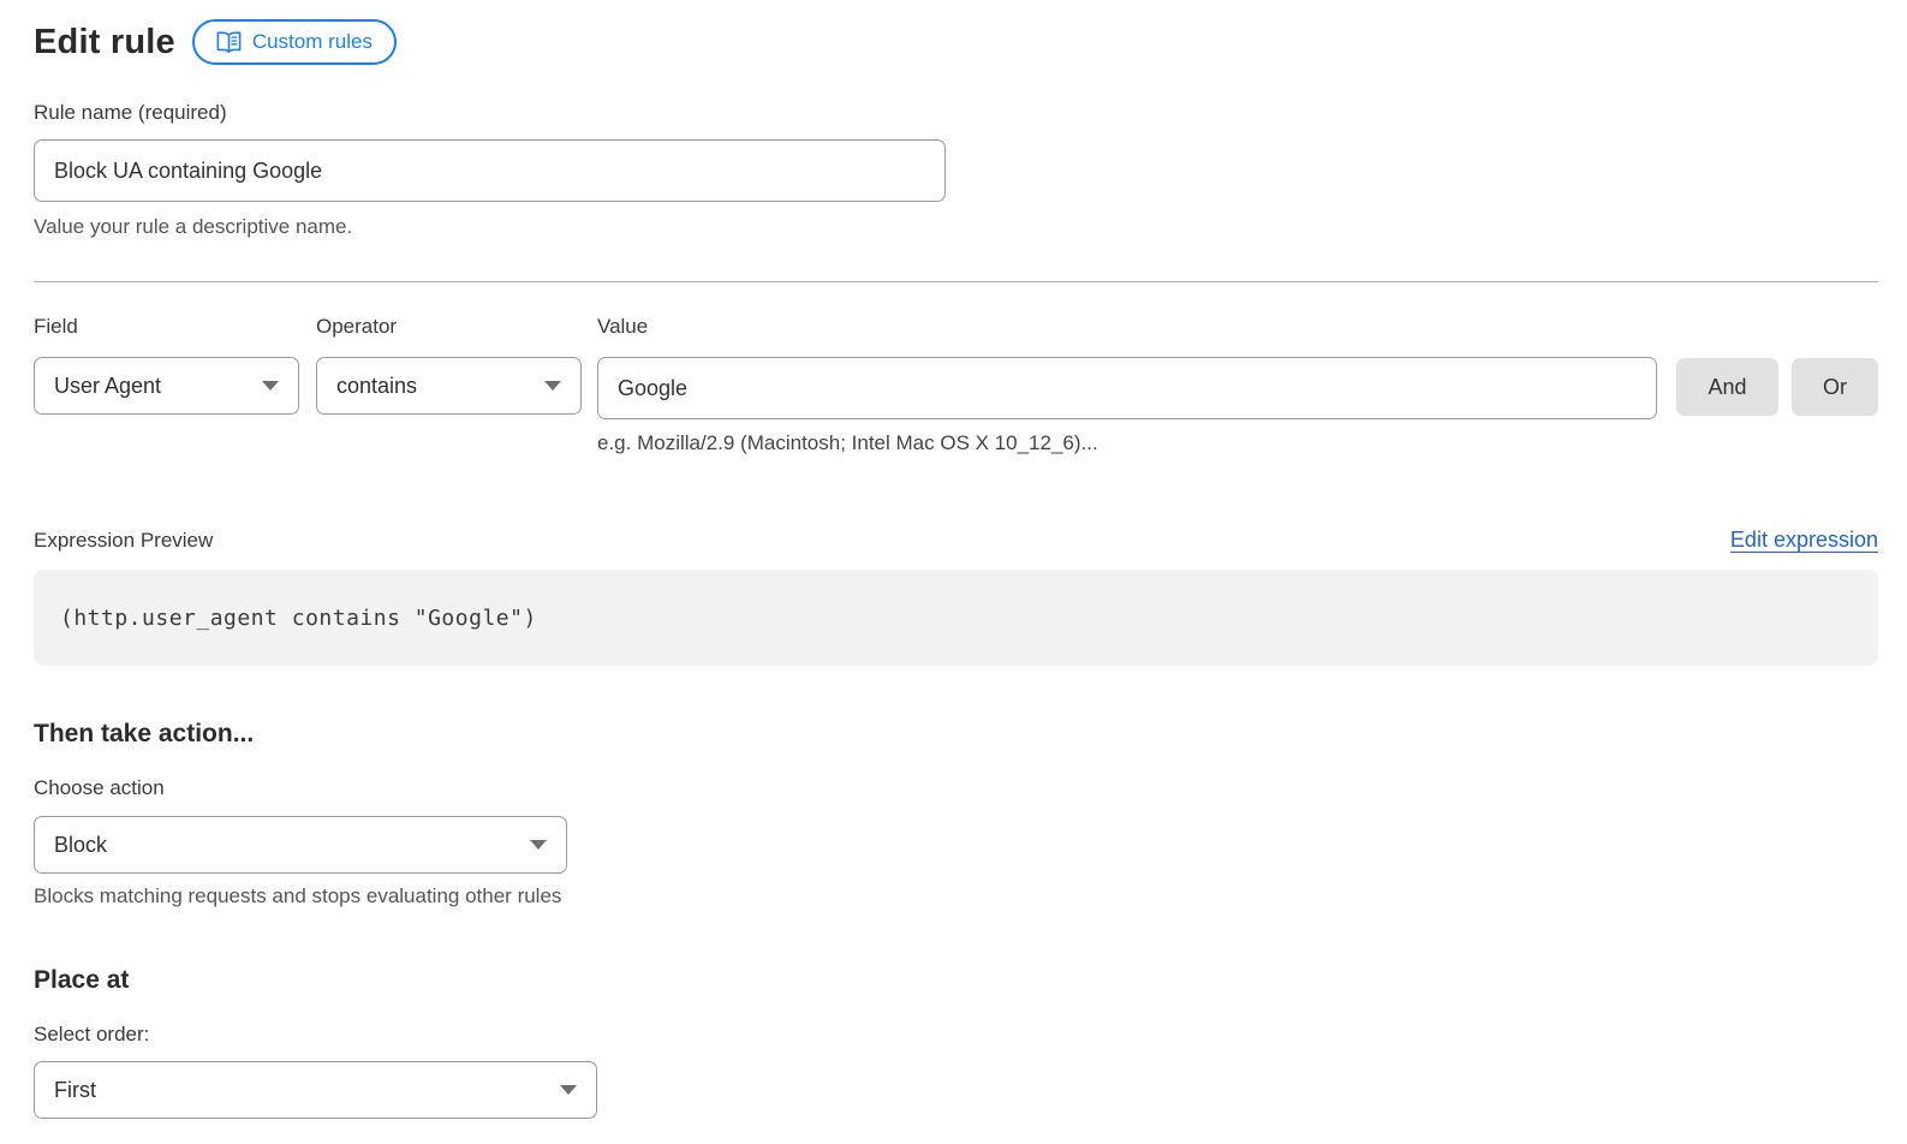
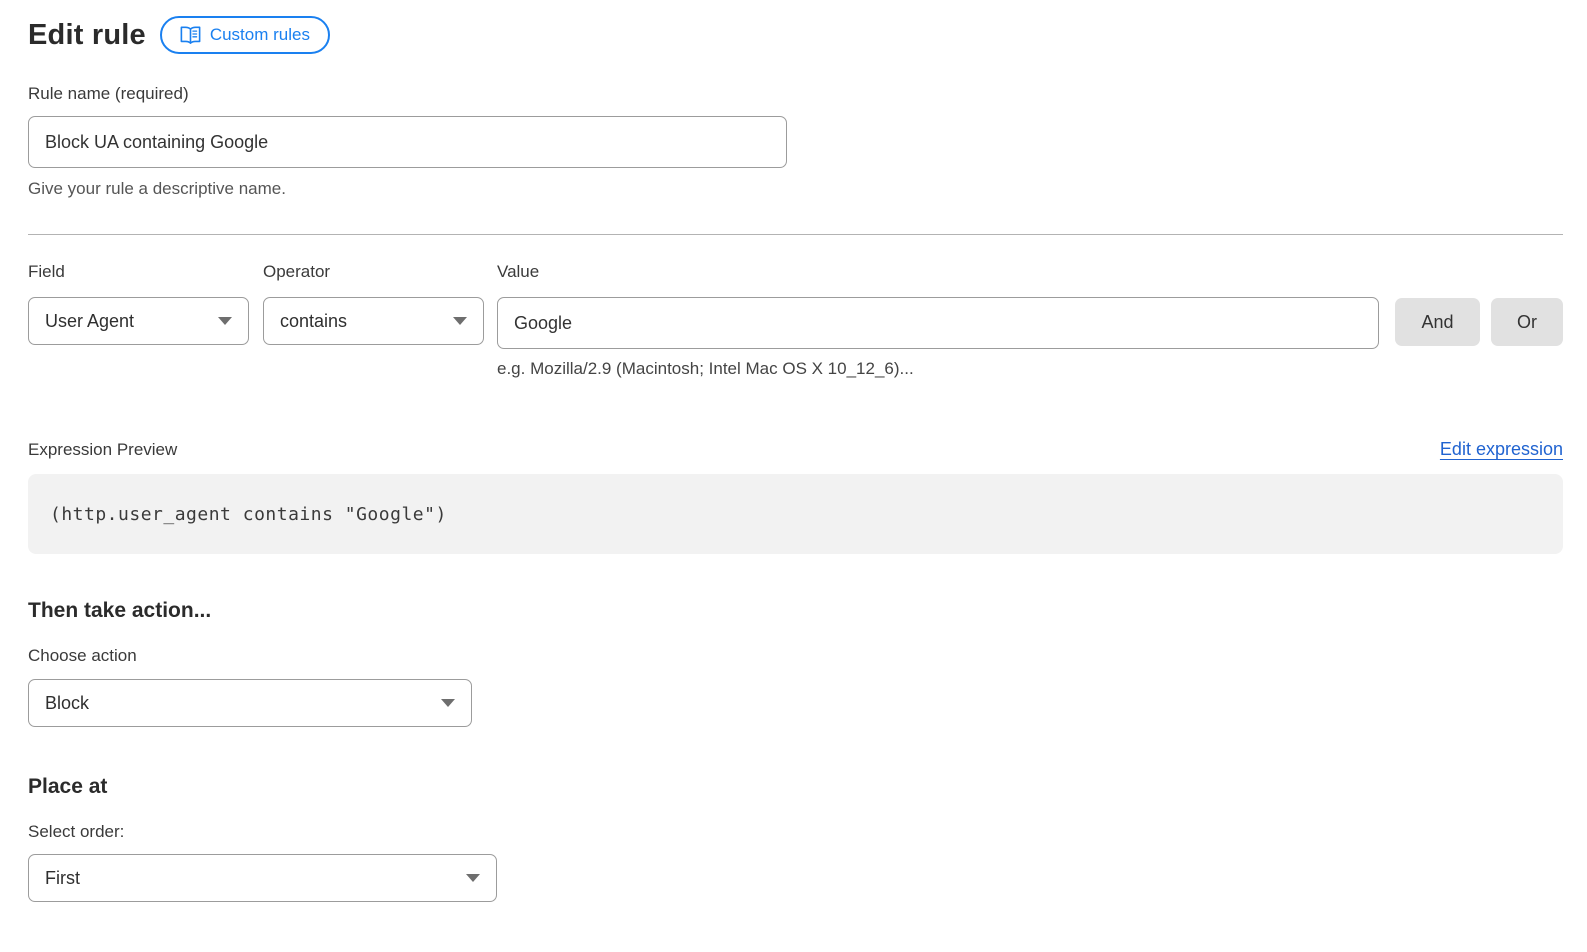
  Edit rule
  Custom rules
  Rule name (required)
  Block UA containing Google
- Value your rule a descriptive name.
+ Give your rule a descriptive name.
  Field
  User Agent
  Operator
  contains
  Value
  Google
  e.g. Mozilla/2.9 (Macintosh; Intel Mac OS X 10_12_6)...
  And
  Or
  Expression Preview
  Edit expression
  (http.user_agent contains "Google")
  Then take action...
  Choose action
  Block
- Blocks matching requests and stops evaluating other rules
  Place at
  Select order:
  First
